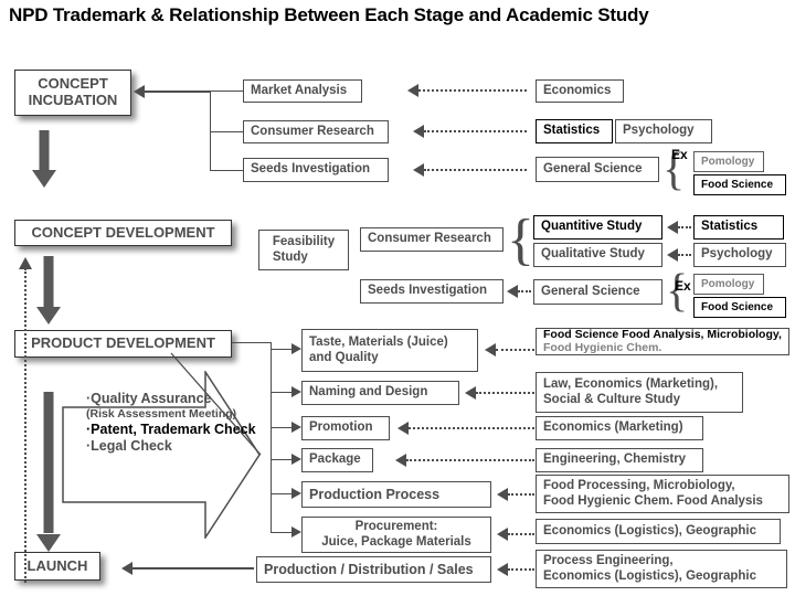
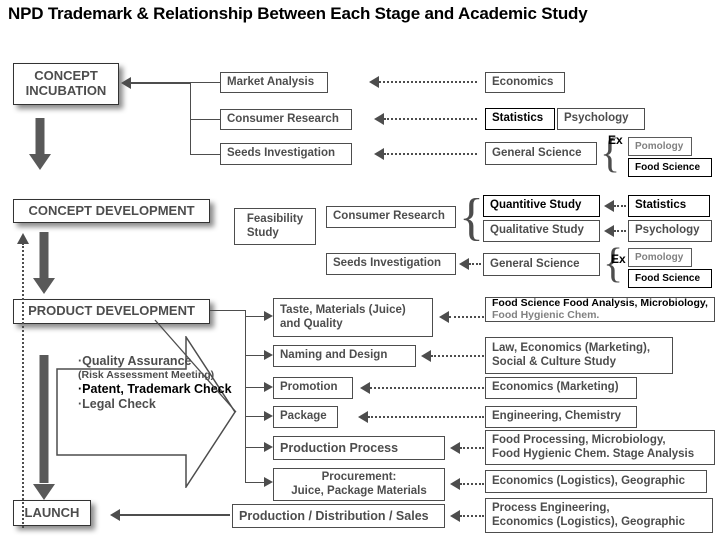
  NPD Trademark & Relationship Between Each Stage and Academic Study
  CONCEPT
  INCUBATION
  CONCEPT DEVELOPMENT
  PRODUCT DEVELOPMENT
  LAUNCH
  Market Analysis
  Consumer Research
  Seeds Investigation
  Economics
  Statistics
  Psychology
  General Science
  {
  Ex
  Pomology
  Food Science
  Feasibility
  Study
  Consumer Research
  Seeds Investigation
  {
  Quantitive Study
  Qualitative Study
  General Science
  Statistics
  Psychology
  {
  Ex
  Pomology
  Food Science
  ·Quality Assurance
  (Risk Assessment Meeting)
  ·Patent, Trademark Check
  ·Legal Check
  Taste, Materials (Juice)
  and Quality
  Naming and Design
  Promotion
  Package
  Production Process
  Procurement:
  Juice, Package Materials
  Food Science Food Analysis, Microbiology, Food Hygienic Chem.
  Law, Economics (Marketing),
  Social & Culture Study
  Economics (Marketing)
  Engineering, Chemistry
  Food Processing, Microbiology,
- Food Hygienic Chem. Food Analysis
+ Food Hygienic Chem. Stage Analysis
  Economics (Logistics), Geographic
  Production / Distribution / Sales
  Process Engineering,
  Economics (Logistics), Geographic
